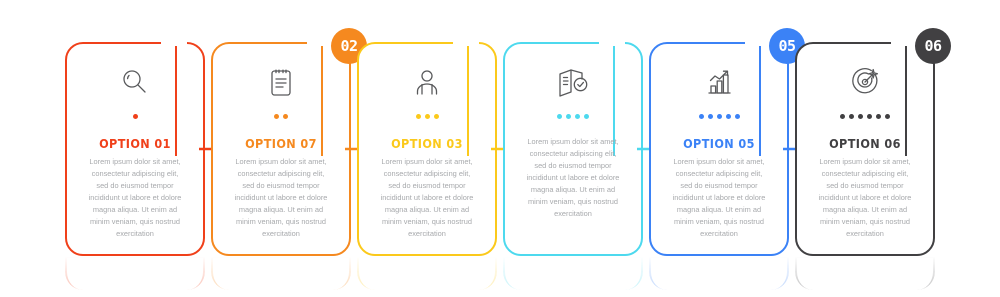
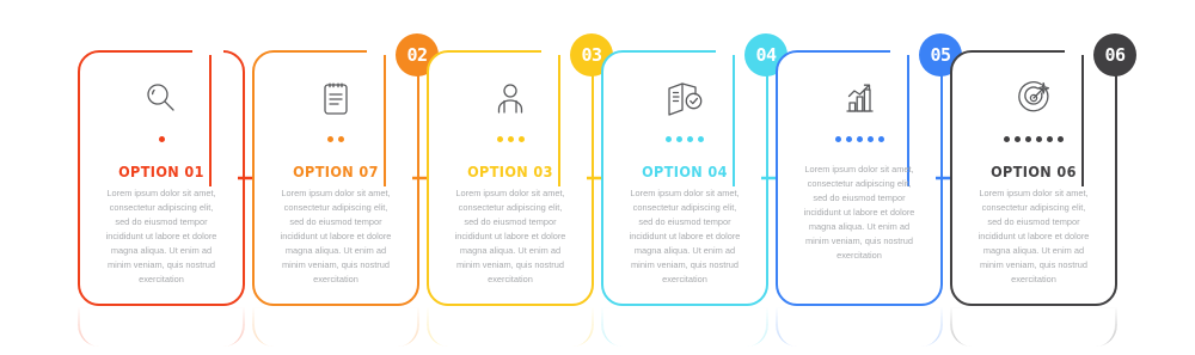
  OPTION 01
  Lorem ipsum dolor sit amet, consectetur adipiscing elit, sed do eiusmod tempor incididunt ut labore et dolore magna aliqua. Ut enim ad minim veniam, quis nostrud exercitation
  02
  OPTION 07
  Lorem ipsum dolor sit amet, consectetur adipiscing elit, sed do eiusmod tempor incididunt ut labore et dolore magna aliqua. Ut enim ad minim veniam, quis nostrud exercitation
+ 03
  OPTION 03
  Lorem ipsum dolor sit amet, consectetur adipiscing elit, sed do eiusmod tempor incididunt ut labore et dolore magna aliqua. Ut enim ad minim veniam, quis nostrud exercitation
+ 04
+ OPTION 04
  Lorem ipsum dolor sit amet, consectetur adipiscing elit, sed do eiusmod tempor incididunt ut labore et dolore magna aliqua. Ut enim ad minim veniam, quis nostrud exercitation
  05
- OPTION 05
  Lorem ipsum dolor sit amet, consectetur adipiscing elit, sed do eiusmod tempor incididunt ut labore et dolore magna aliqua. Ut enim ad minim veniam, quis nostrud exercitation
  06
  OPTION 06
  Lorem ipsum dolor sit amet, consectetur adipiscing elit, sed do eiusmod tempor incididunt ut labore et dolore magna aliqua. Ut enim ad minim veniam, quis nostrud exercitation
